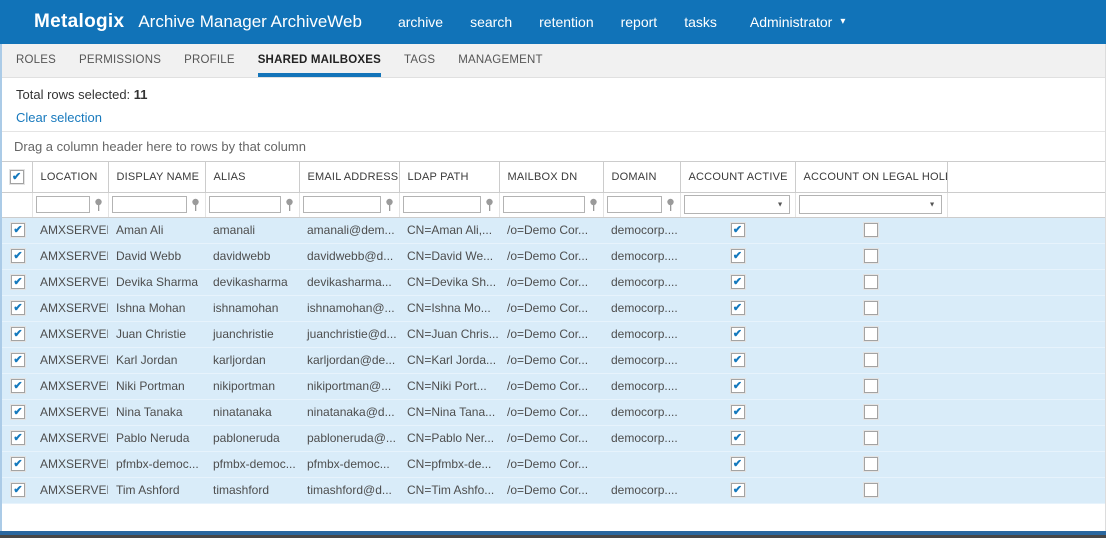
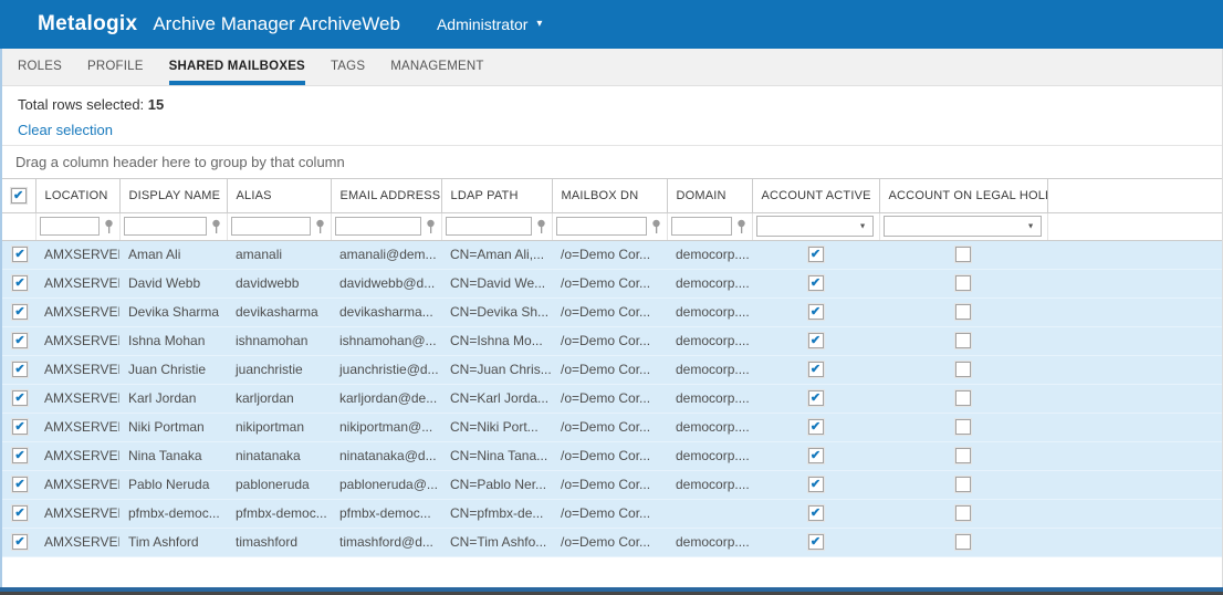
  Metalogix
  Archive Manager ArchiveWeb
- archive
- search
- retention
- report
- tasks
  Administrator
  ▾
  ROLES
- PERMISSIONS
  PROFILE
  SHARED MAILBOXES
  TAGS
  MANAGEMENT
- Total rows selected: 11
+ Total rows selected: 15
  Clear selection
- Drag a column header here to rows by that column
+ Drag a column header here to group by that column
  ✔	LOCATION	DISPLAY NAME	ALIAS	EMAIL ADDRESS	LDAP PATH	MAILBOX DN	DOMAIN	ACCOUNT ACTIVE	ACCOUNT ON LEGAL HOL
  ✔	AMXSERVE	Aman Ali	amanali	amanali@dem...	CN=Aman Ali,...	/o=Demo Cor...	democorp....	✔
  ✔	AMXSERVE	David Webb	davidwebb	davidwebb@d...	CN=David We...	/o=Demo Cor...	democorp....	✔
  ✔	AMXSERVE	Devika Sharma	devikasharma	devikasharma...	CN=Devika Sh...	/o=Demo Cor...	democorp....	✔
  ✔	AMXSERVE	Ishna Mohan	ishnamohan	ishnamohan@...	CN=Ishna Mo...	/o=Demo Cor...	democorp....	✔
  ✔	AMXSERVE	Juan Christie	juanchristie	juanchristie@d...	CN=Juan Chris...	/o=Demo Cor...	democorp....	✔
  ✔	AMXSERVE	Karl Jordan	karljordan	karljordan@de...	CN=Karl Jorda...	/o=Demo Cor...	democorp....	✔
  ✔	AMXSERVE	Niki Portman	nikiportman	nikiportman@...	CN=Niki Port...	/o=Demo Cor...	democorp....	✔
  ✔	AMXSERVE	Nina Tanaka	ninatanaka	ninatanaka@d...	CN=Nina Tana...	/o=Demo Cor...	democorp....	✔
  ✔	AMXSERVE	Pablo Neruda	pabloneruda	pabloneruda@...	CN=Pablo Ner...	/o=Demo Cor...	democorp....	✔
  ✔	AMXSERVE	pfmbx-democ...	pfmbx-democ...	pfmbx-democ...	CN=pfmbx-de...	/o=Demo Cor...		✔
  ✔	AMXSERVE	Tim Ashford	timashford	timashford@d...	CN=Tim Ashfo...	/o=Demo Cor...	democorp....	✔
